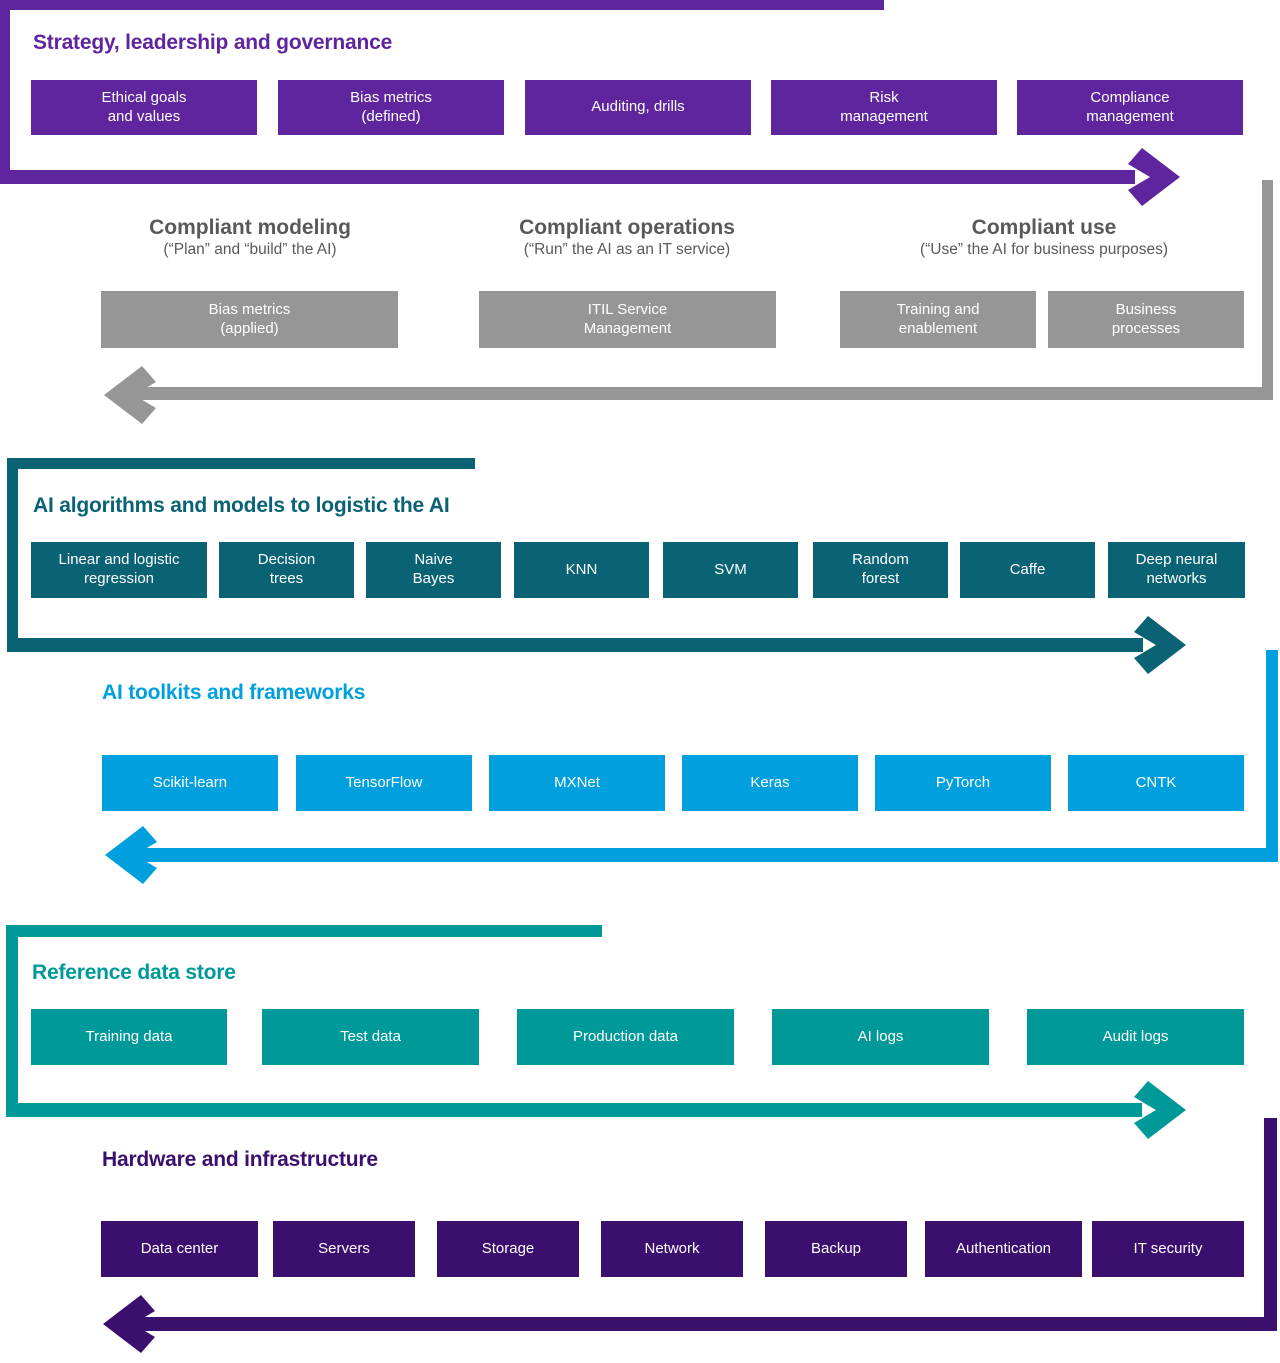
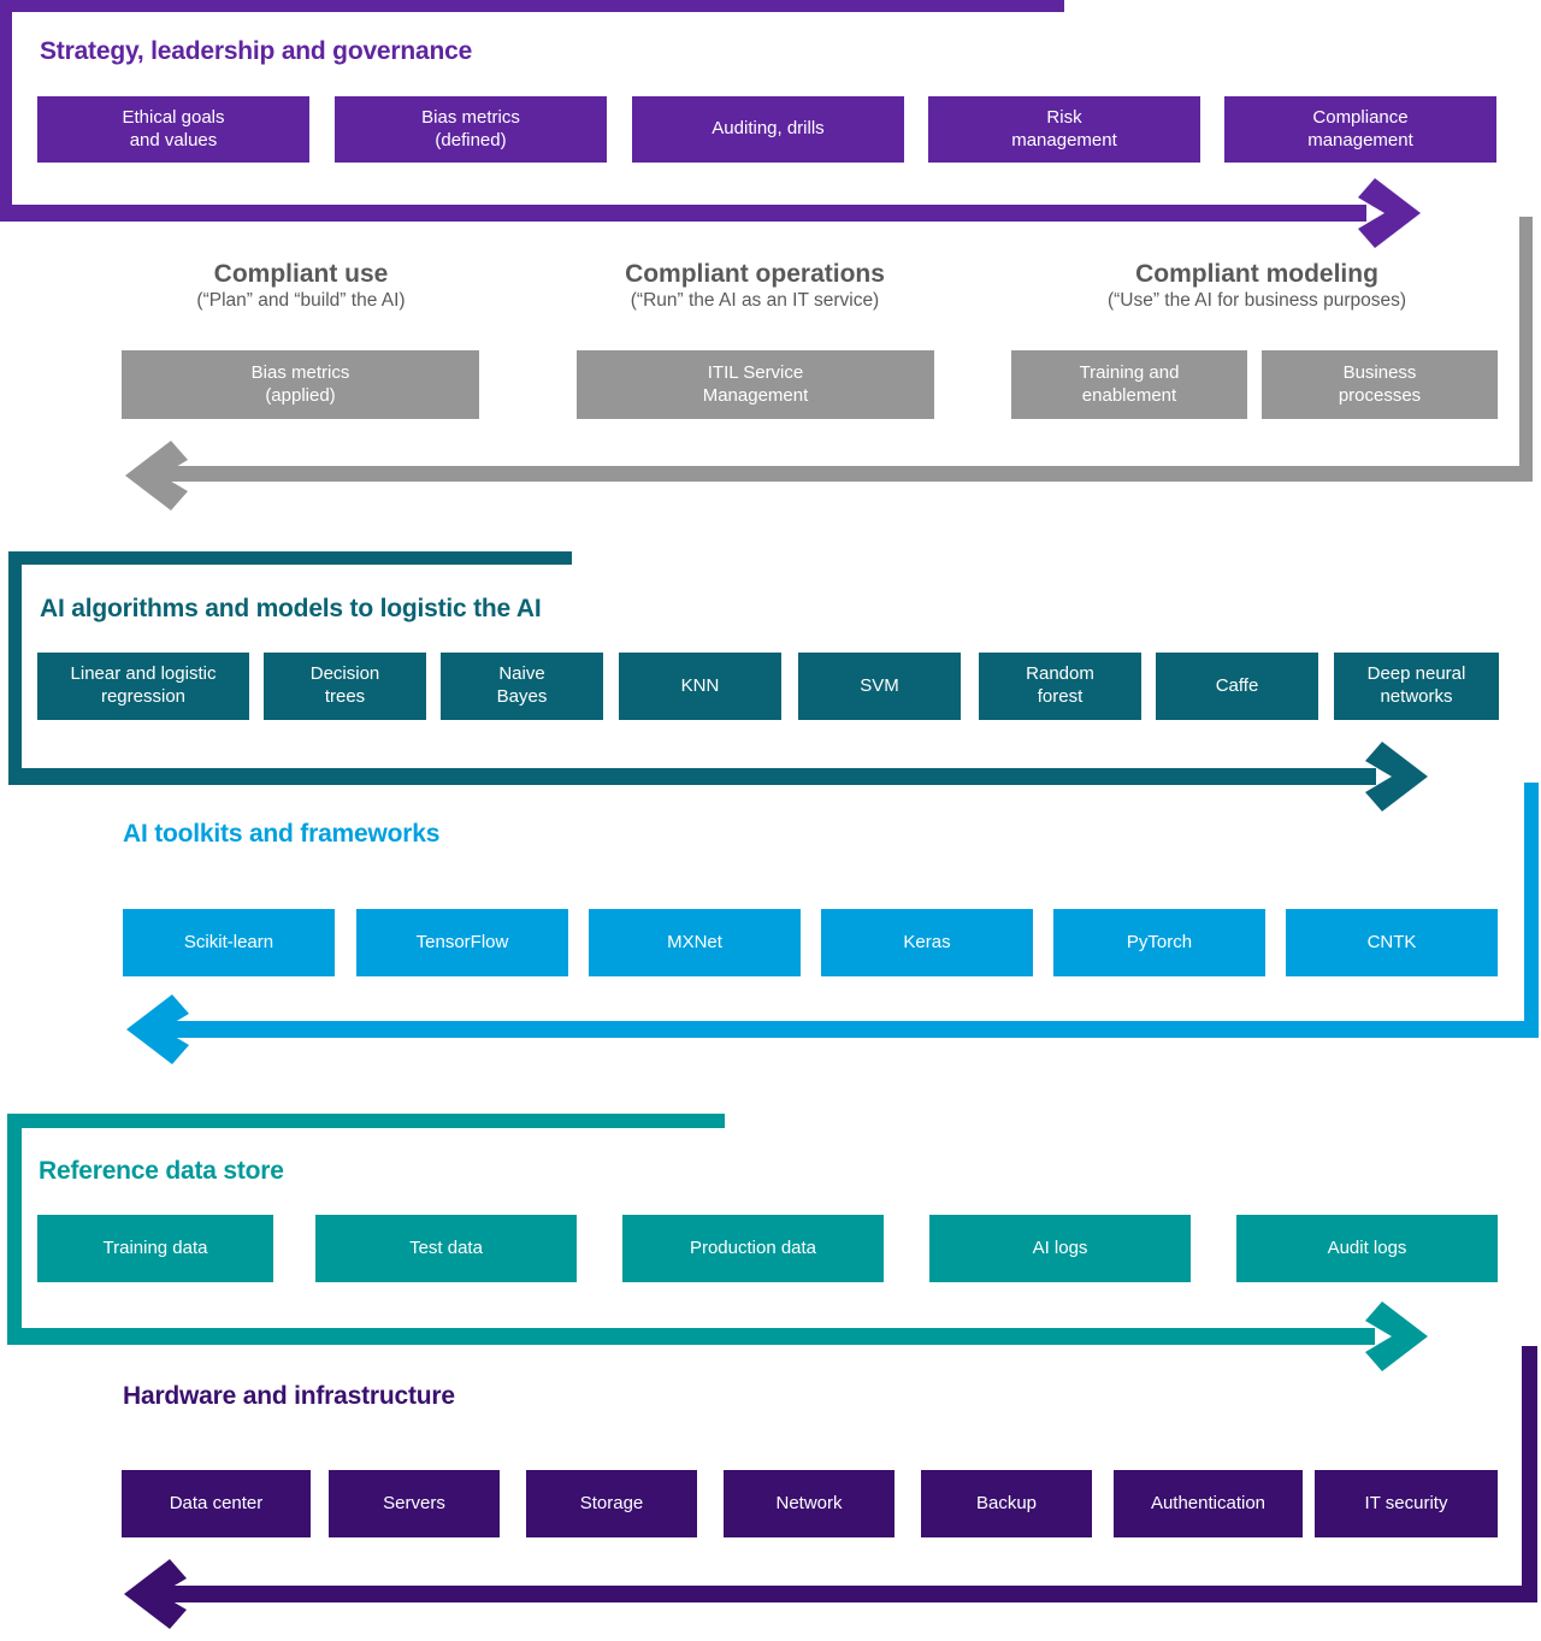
  Strategy, leadership and governance
  Ethical goals
  and values
  Bias metrics
  (defined)
  Auditing, drills
  Risk
  management
  Compliance
  management
- Compliant modeling
+ Compliant use
  (“Plan” and “build” the AI)
  Compliant operations
  (“Run” the AI as an IT service)
- Compliant use
+ Compliant modeling
  (“Use” the AI for business purposes)
  Bias metrics
  (applied)
  ITIL Service
  Management
  Training and
  enablement
  Business
  processes
  AI algorithms and models to logistic the AI
  Linear and logistic
  regression
  Decision
  trees
  Naive
  Bayes
  KNN
  SVM
  Random
  forest
  Caffe
  Deep neural
  networks
  AI toolkits and frameworks
  Scikit-learn
  TensorFlow
  MXNet
  Keras
  PyTorch
  CNTK
  Reference data store
  Training data
  Test data
  Production data
  AI logs
  Audit logs
  Hardware and infrastructure
  Data center
  Servers
  Storage
  Network
  Backup
  Authentication
  IT security
